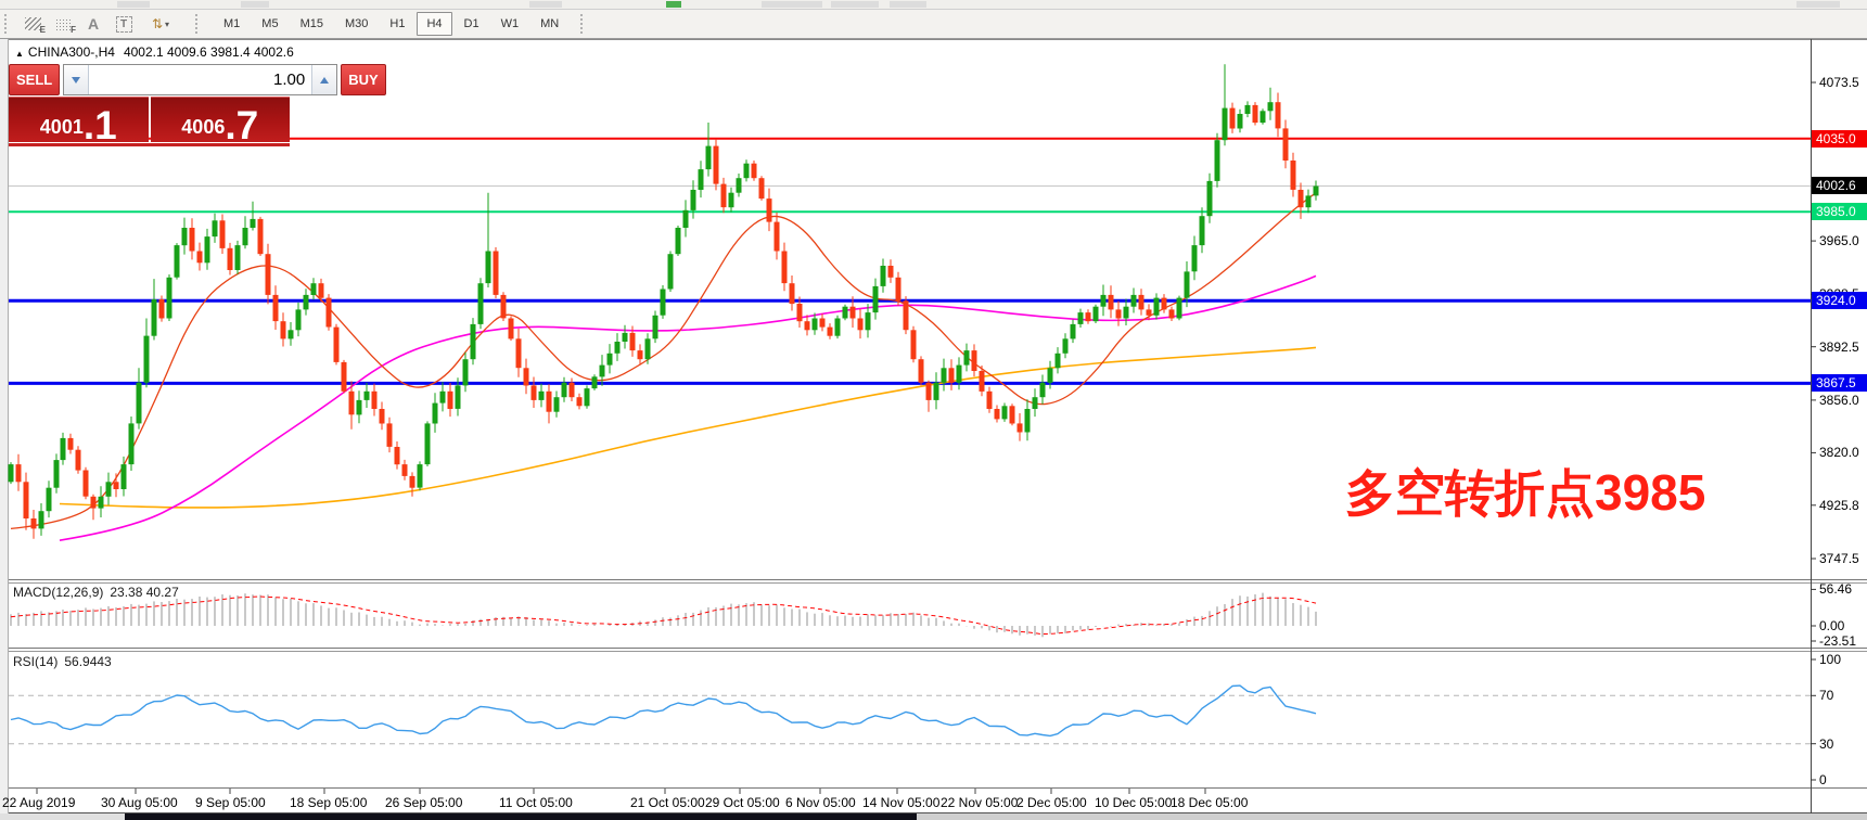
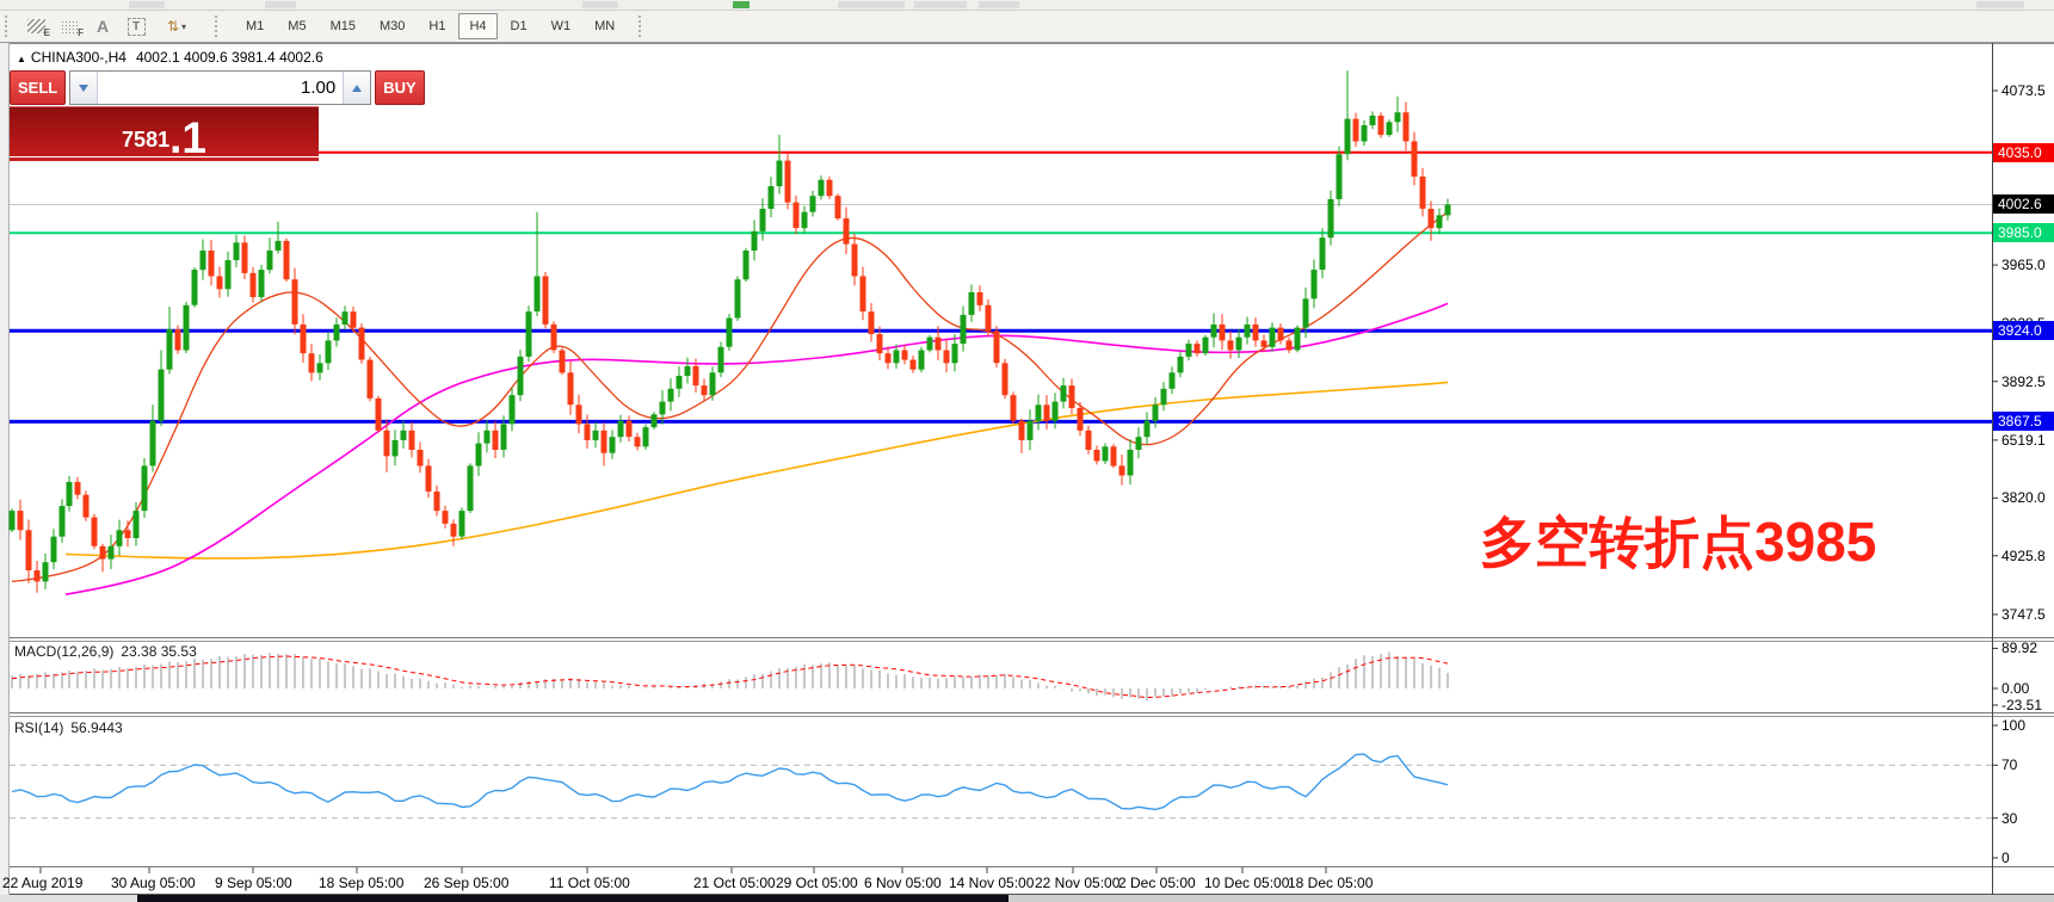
  E
  F
  A
  T
  ⇅
  ▾
  M1
  M5
  M15
  M30
  H1
  H4
  D1
  W1
  MN
  4073.5
  3965.0
  3892.5
- 3856.0
+ 6519.1
  3820.0
  4925.8
  3747.5
  4035.0
  4002.6
  3985.0
  3924.0
  3867.5
- 56.46
+ 89.92
  0.00
  -23.51
  100
  70
  30
  0
  22 Aug 2019
  30 Aug 05:00
  9 Sep 05:00
  18 Sep 05:00
  26 Sep 05:00
  11 Oct 05:00
  21 Oct 05:00
  29 Oct 05:00
  6 Nov 05:00
  14 Nov 05:00
  22 Nov 05:00
  2 Dec 05:00
  10 Dec 05:00
  18 Dec 05:00
  ▲ CHINA300-,H4 4002.1 4009.6 3981.4 4002.6
  SELL
  1.00
  BUY
- 4001
+ 7581
  .1
- 4006
- .7
- MACD(12,26,9) 23.38 40.27
+ MACD(12,26,9) 23.38 35.53
  RSI(14) 56.9443
  多空转折点3985
